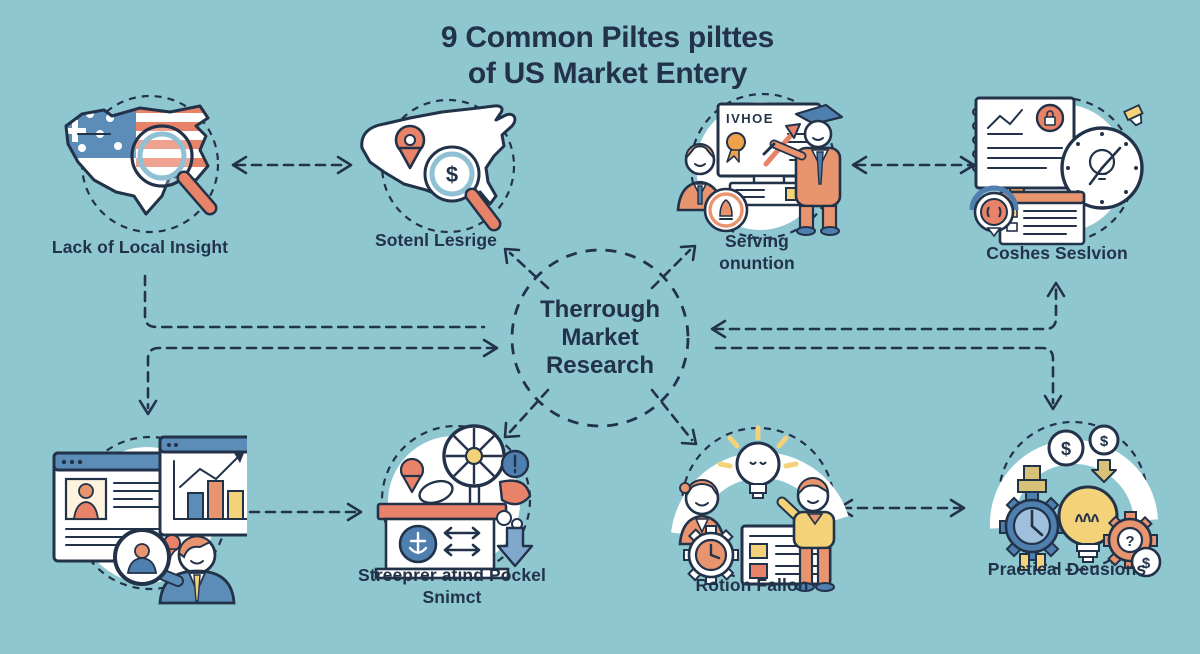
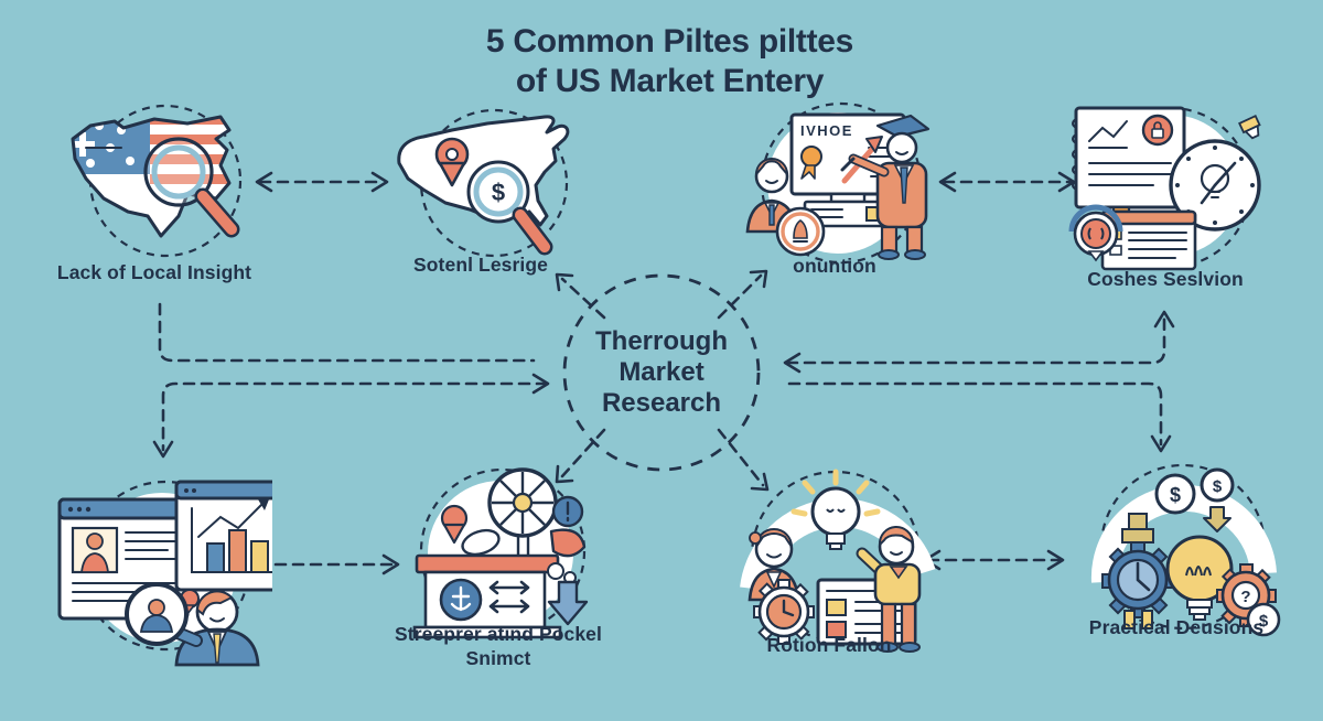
- 9 Common Piltes pilttes
+ 5 Common Piltes pilttes
  of US Market Entery
  Therrough
  Market
  Research
  Lack of Local Insight
  $
  Sotenl Lesrige
  IVHOE
- Sefving
  onuntion
  Coshes Seslvion
  Streeprer atind Pockel
  Snimct
  Rotion Fallon
  $
  $
  ?
  $
  Practical Deusions
